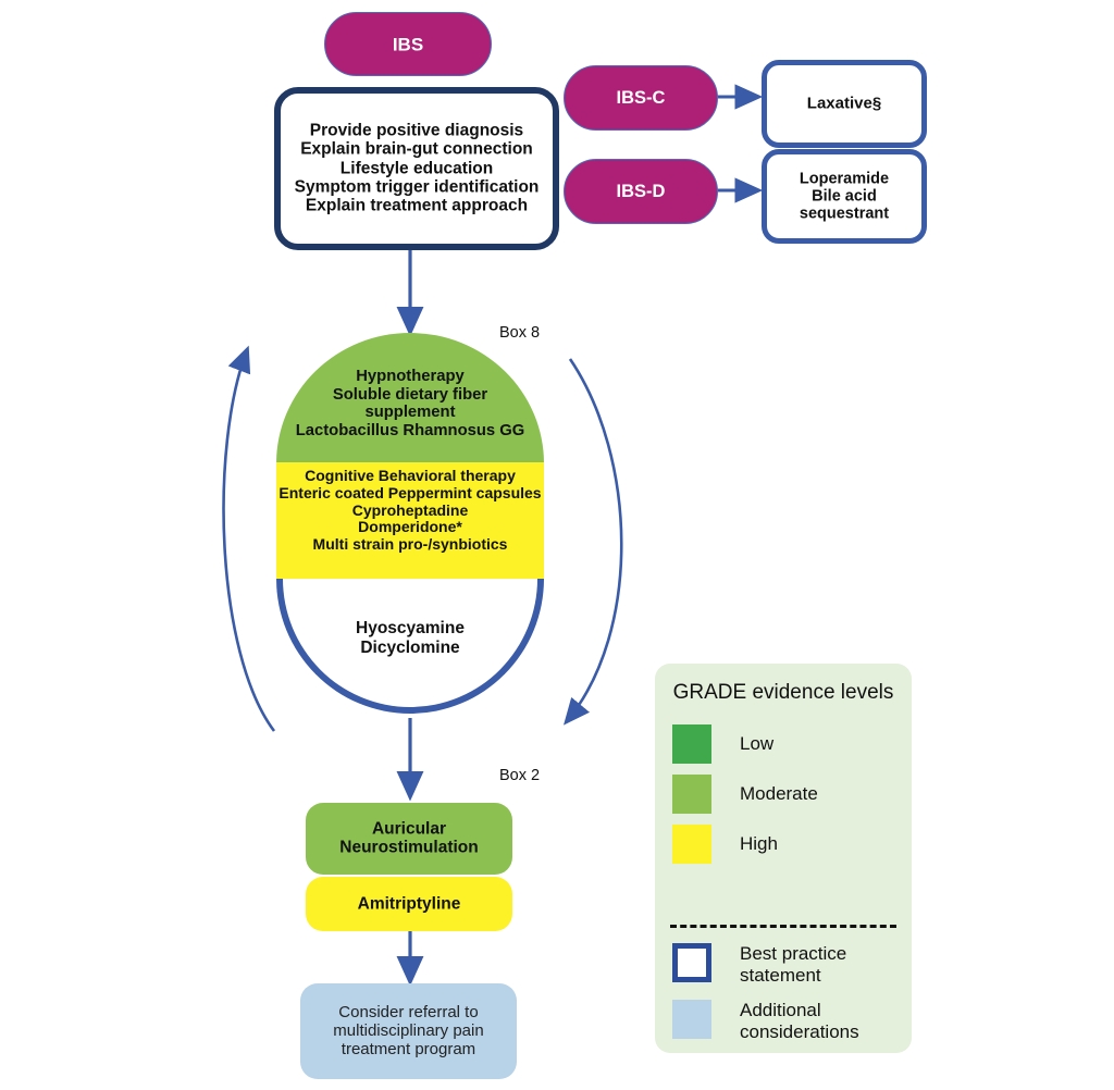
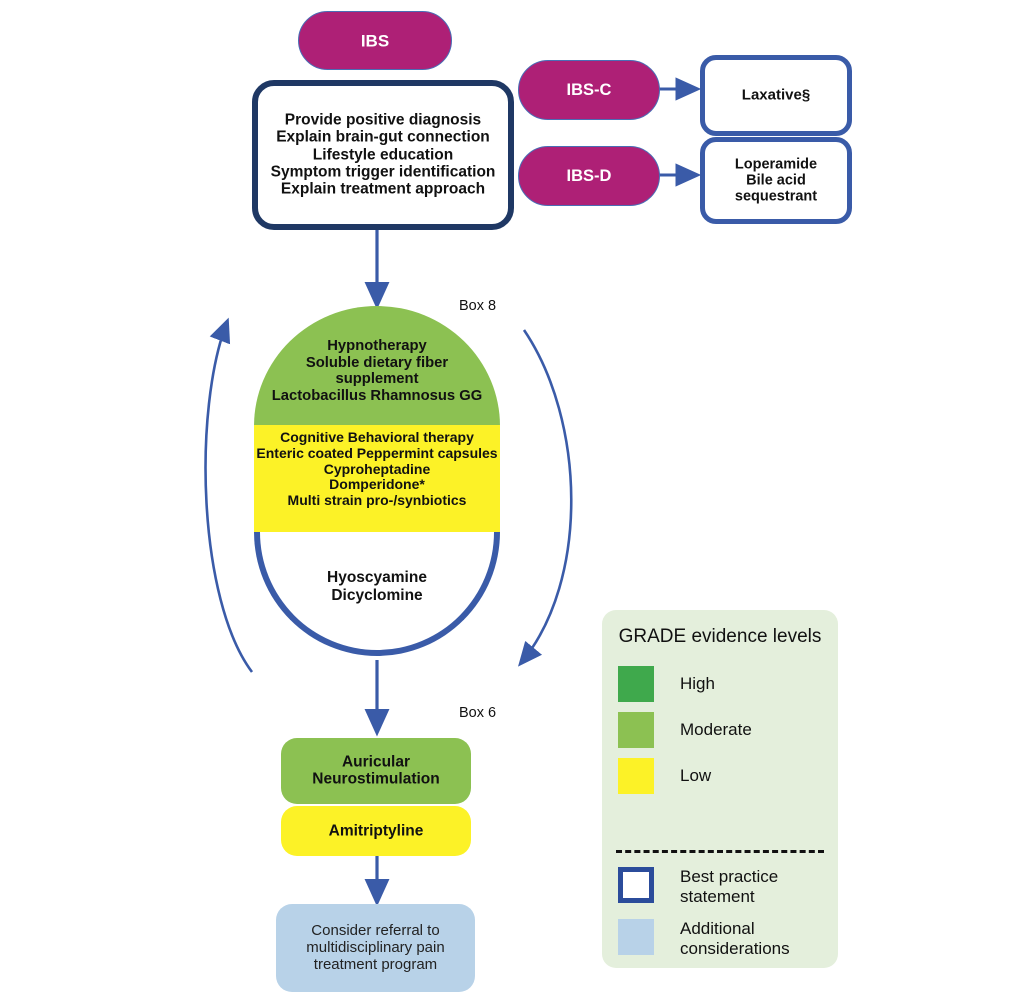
  IBS
  Provide positive diagnosis
  Explain brain-gut connection
  Lifestyle education
  Symptom trigger identification
  Explain treatment approach
  IBS-C
  IBS-D
  Laxative§
  Loperamide
  Bile acid
  sequestrant
  Box 8
  Hypnotherapy
  Soluble dietary fiber
  supplement
  Lactobacillus Rhamnosus GG
  Cognitive Behavioral therapy
  Enteric coated Peppermint capsules
  Cyproheptadine
  Domperidone*
  Multi strain pro-/synbiotics
  Hyoscyamine
  Dicyclomine
- Box 2
+ Box 6
  Auricular
  Neurostimulation
  Amitriptyline
  Consider referral to
  multidisciplinary pain
  treatment program
  GRADE evidence levels
- Low
+ High
  Moderate
- High
+ Low
  Best practice
  statement
  Additional
  considerations
